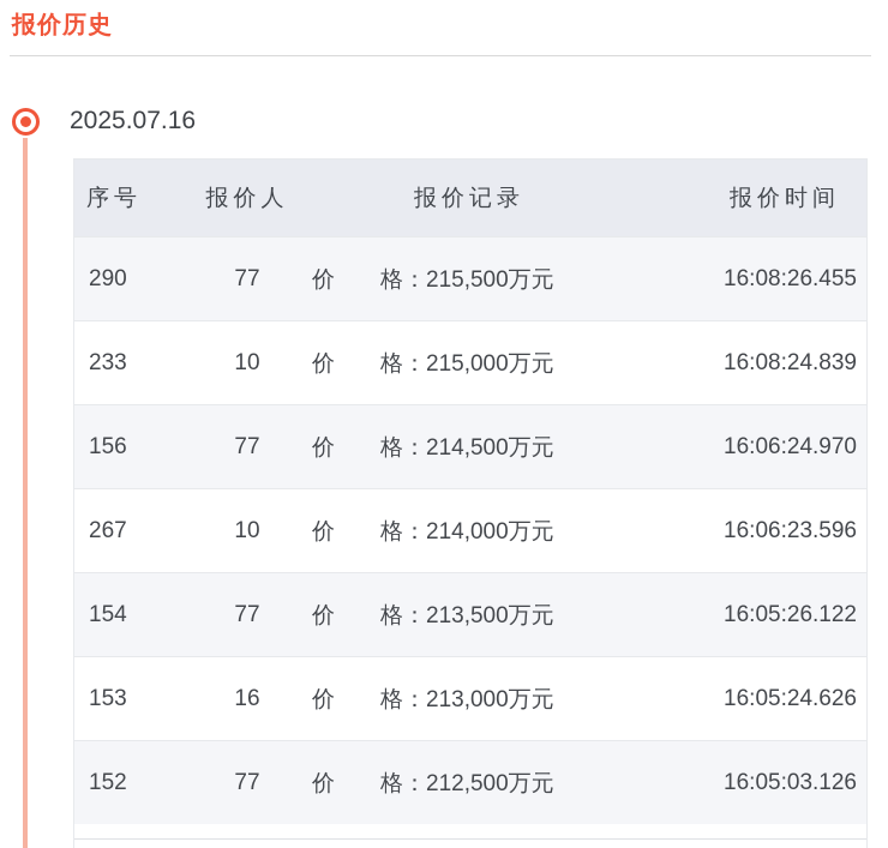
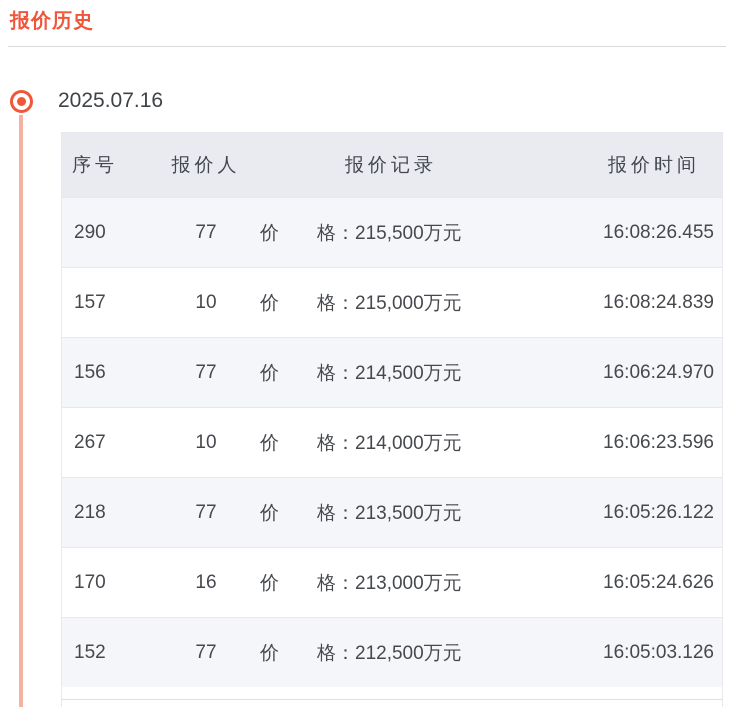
  报价历史
  2025.07.16
  序号
  报价人
  报价记录
  报价时间
  290
  77
  价 格：215,500万元
  16:08:26.455
- 233
+ 157
  10
  价 格：215,000万元
  16:08:24.839
  156
  77
  价 格：214,500万元
  16:06:24.970
  267
  10
  价 格：214,000万元
  16:06:23.596
- 154
+ 218
  77
  价 格：213,500万元
  16:05:26.122
- 153
+ 170
  16
  价 格：213,000万元
  16:05:24.626
  152
  77
  价 格：212,500万元
  16:05:03.126
